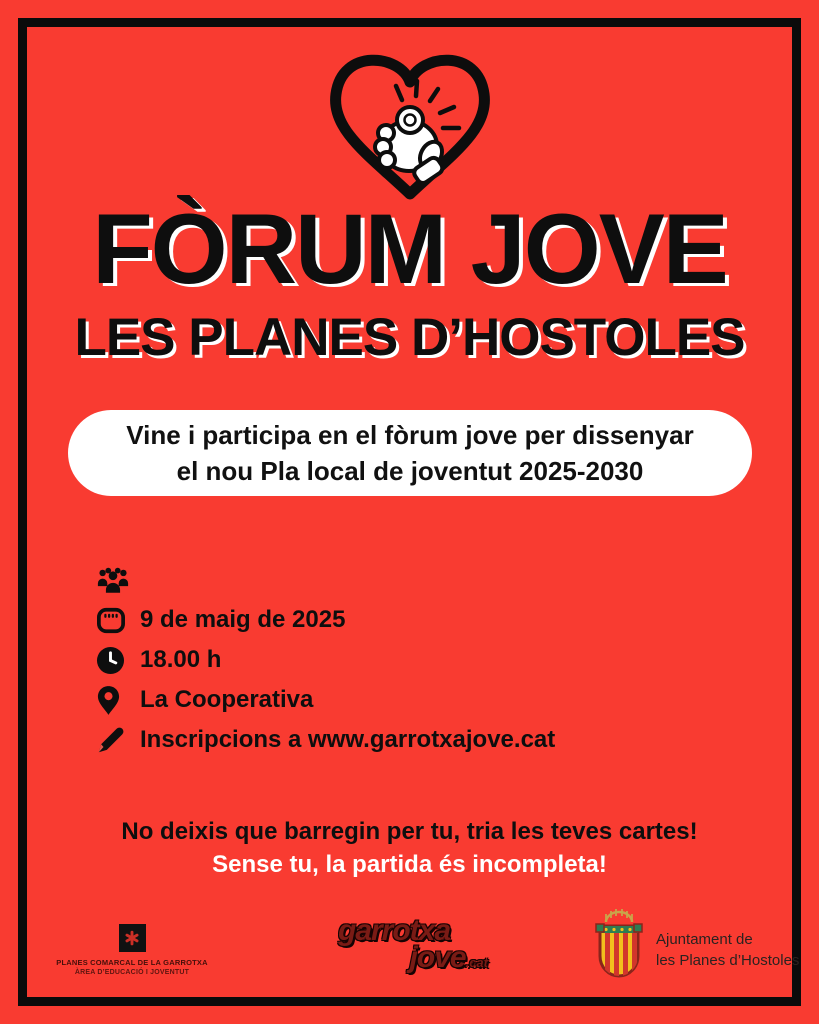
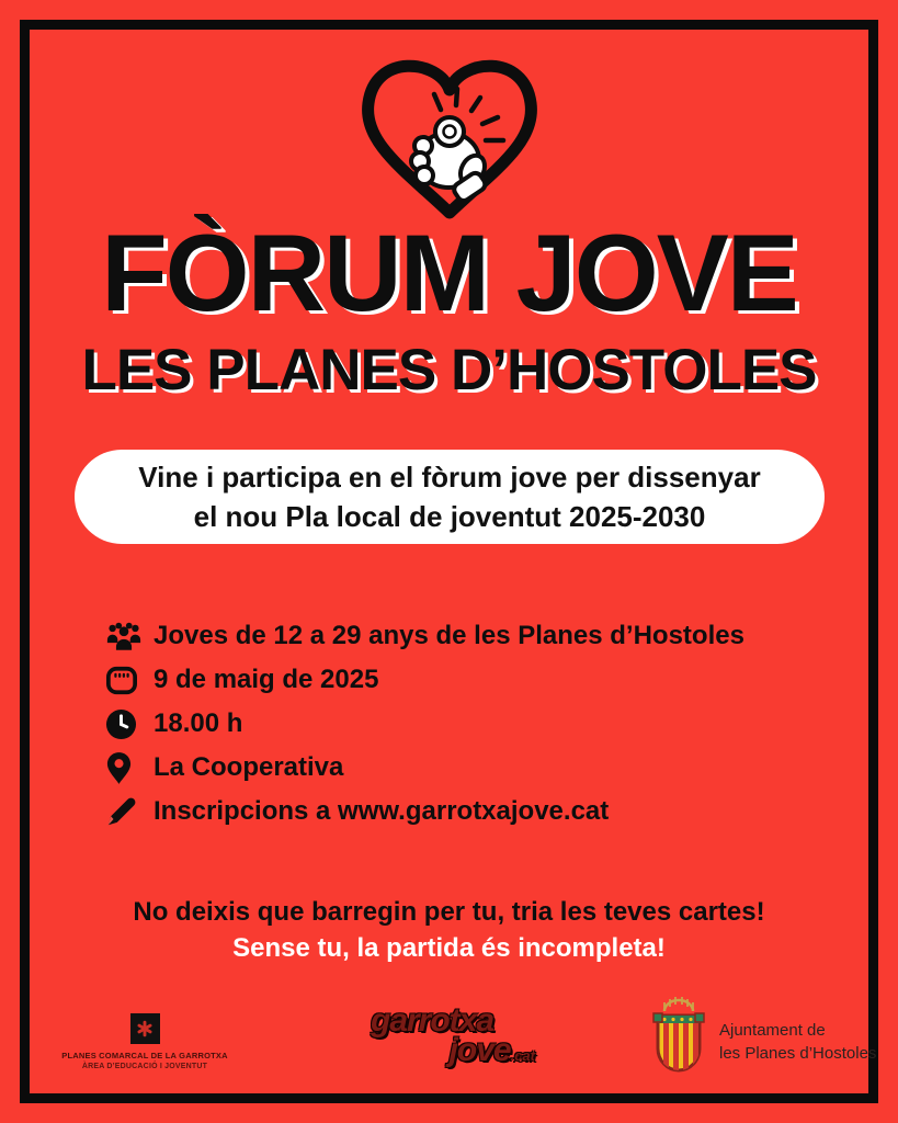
  FÒRUM JOVE
  LES PLANES D’HOSTOLES
  Vine i participa en el fòrum jove per dissenyar
  el nou Pla local de joventut 2025-2030
+ Joves de 12 a 29 anys de les Planes d’Hostoles
  9 de maig de 2025
  18.00 h
  La Cooperativa
  Inscripcions a www.garrotxajove.cat
  No deixis que barregin per tu, tria les teves cartes!
  Sense tu, la partida és incompleta!
  PLANES COMARCAL DE LA GARROTXA
  garrotxa
  jove.cat
  Ajuntament de
  les Planes d’Hostoles
